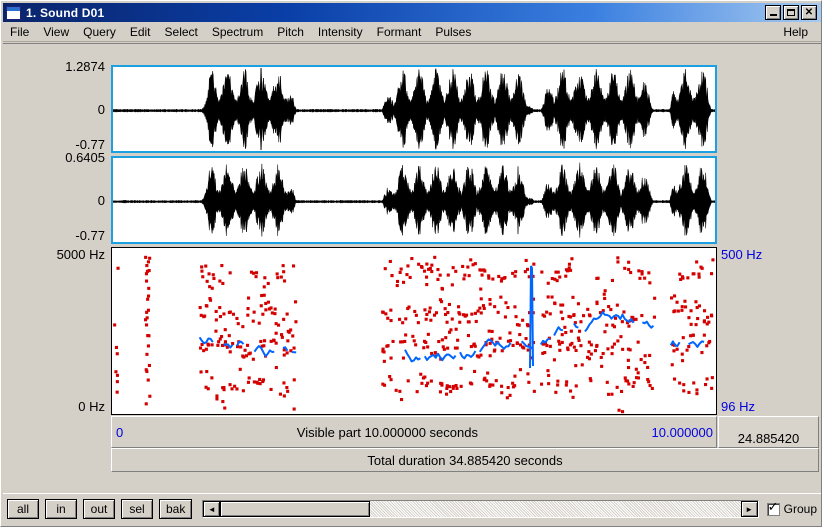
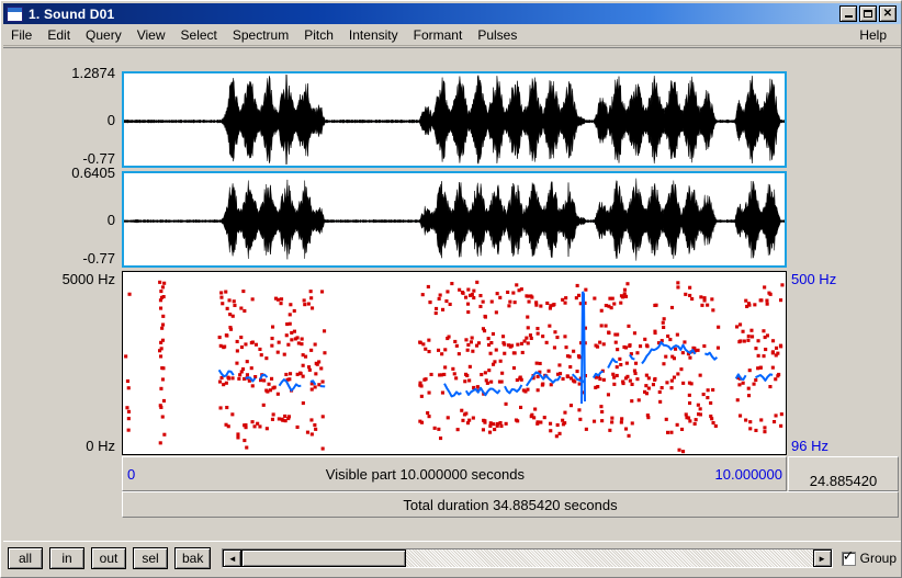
  1. Sound D01
  ✕
  File
- View
+ Edit
  Query
- Edit
+ View
  Select
  Spectrum
  Pitch
  Intensity
  Formant
  Pulses
  Help
  1.2874
  0
  -0.77
  0.6405
  0
  -0.77
  5000 Hz
  0 Hz
  500 Hz
  96 Hz
  0
  Visible part 10.000000 seconds
  10.000000
  24.885420
  Total duration 34.885420 seconds
  all
  in
  out
  sel
  bak
  ◄
  ►
  Group
